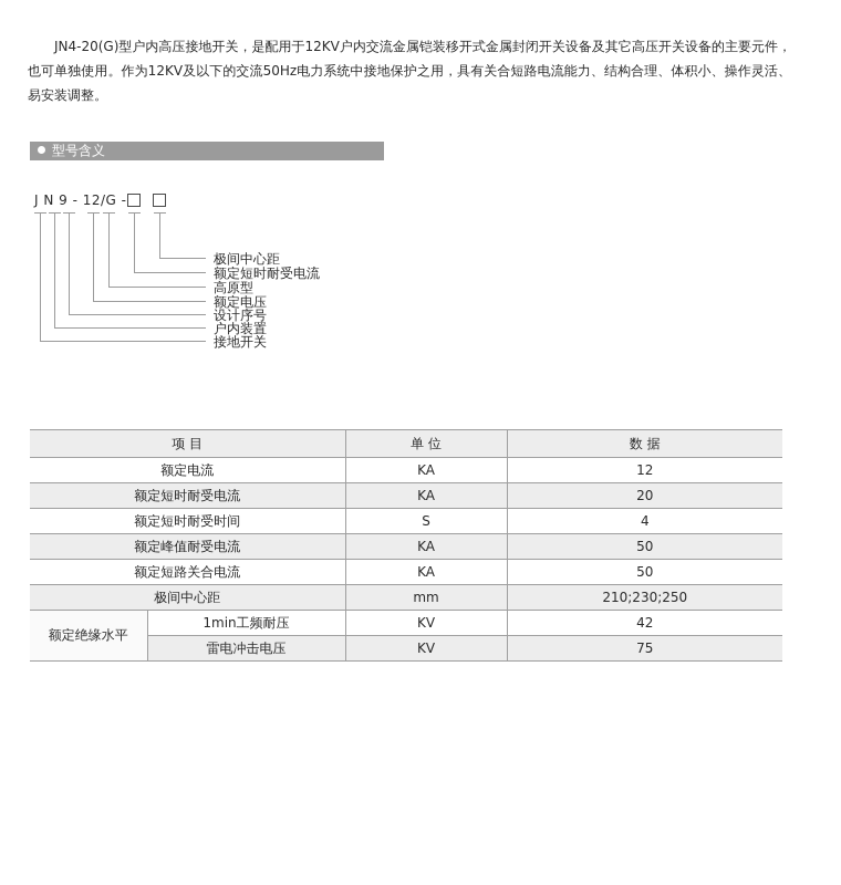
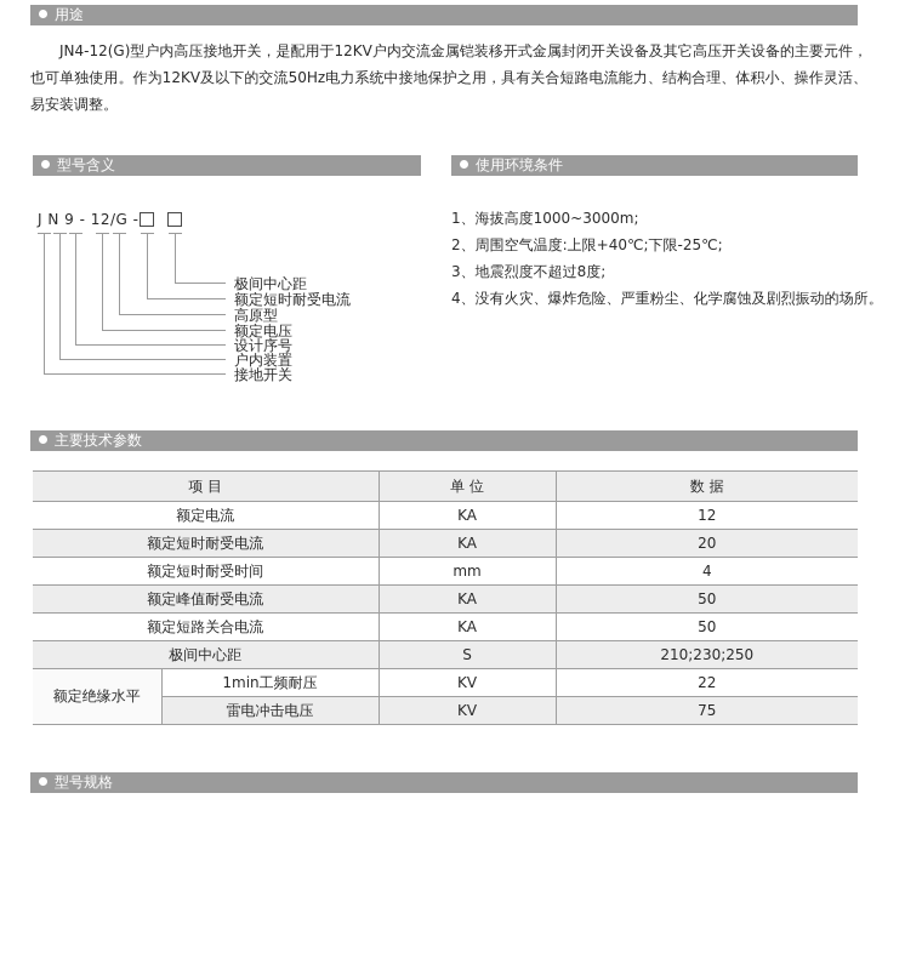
+ 用途
- JN4-20(G)型户内高压接地开关，是配用于12KV户内交流金属铠装移开式金属封闭开关设备及其它高压开关设备的主要元件，也可单独使用。作为12KV及以下的交流50Hz电力系统中接地保护之用，具有关合短路电流能力、结构合理、体积小、操作灵活、易安装调整。
+ JN4-12(G)型户内高压接地开关，是配用于12KV户内交流金属铠装移开式金属封闭开关设备及其它高压开关设备的主要元件，也可单独使用。作为12KV及以下的交流50Hz电力系统中接地保护之用，具有关合短路电流能力、结构合理、体积小、操作灵活、易安装调整。
  型号含义
  J N 9 - 12/G -
  极间中心距
  额定短时耐受电流
  高原型
  额定电压
  设计序号
  户内装置
  接地开关
+ 使用环境条件
+ 1、海拔高度1000~3000m;
+ 2、周围空气温度:上限+40℃;下限-25℃;
+ 3、地震烈度不超过8度;
+ 4、没有火灾、爆炸危险、严重粉尘、化学腐蚀及剧烈振动的场所。
+ 主要技术参数
  项 目	单 位	数 据
  额定电流	KA	12
  额定短时耐受电流	KA	20
- 额定短时耐受时间	S	4
+ 额定短时耐受时间	mm	4
  额定峰值耐受电流	KA	50
  额定短路关合电流	KA	50
- 极间中心距	mm	210;230;250
+ 极间中心距	S	210;230;250
- 额定绝缘水平	1min工频耐压	KV	42
+ 额定绝缘水平	1min工频耐压	KV	22
  雷电冲击电压	KV	75
+ 型号规格
